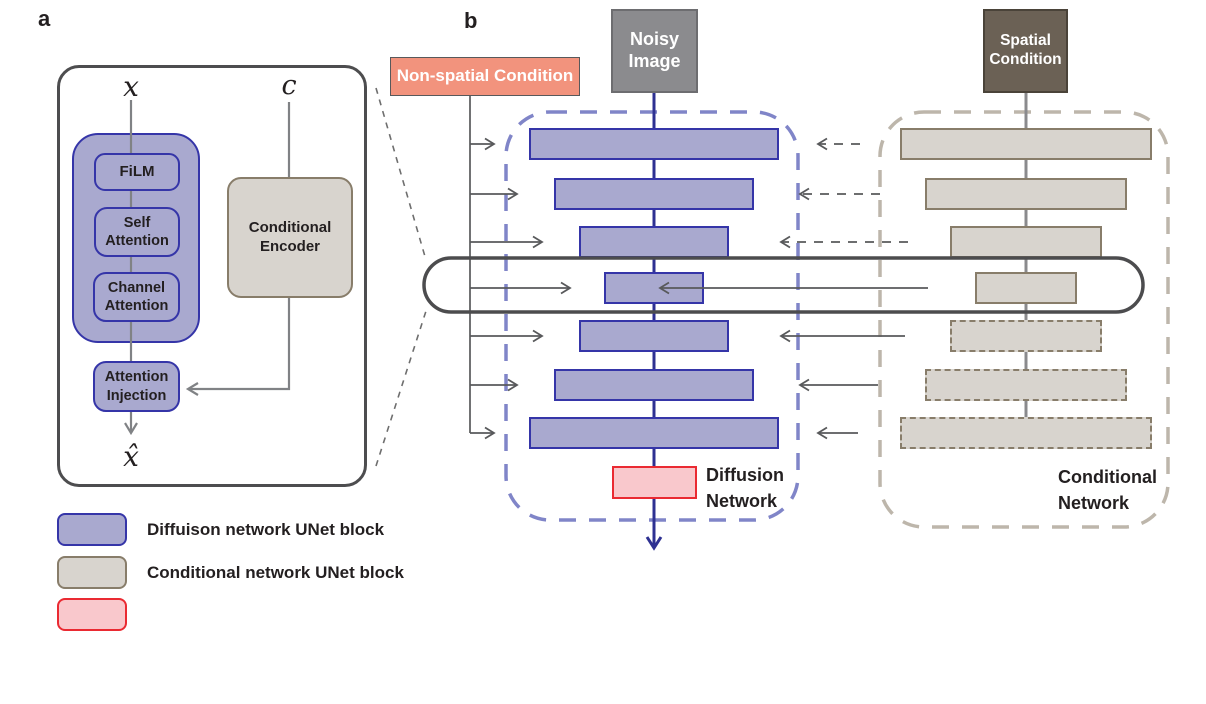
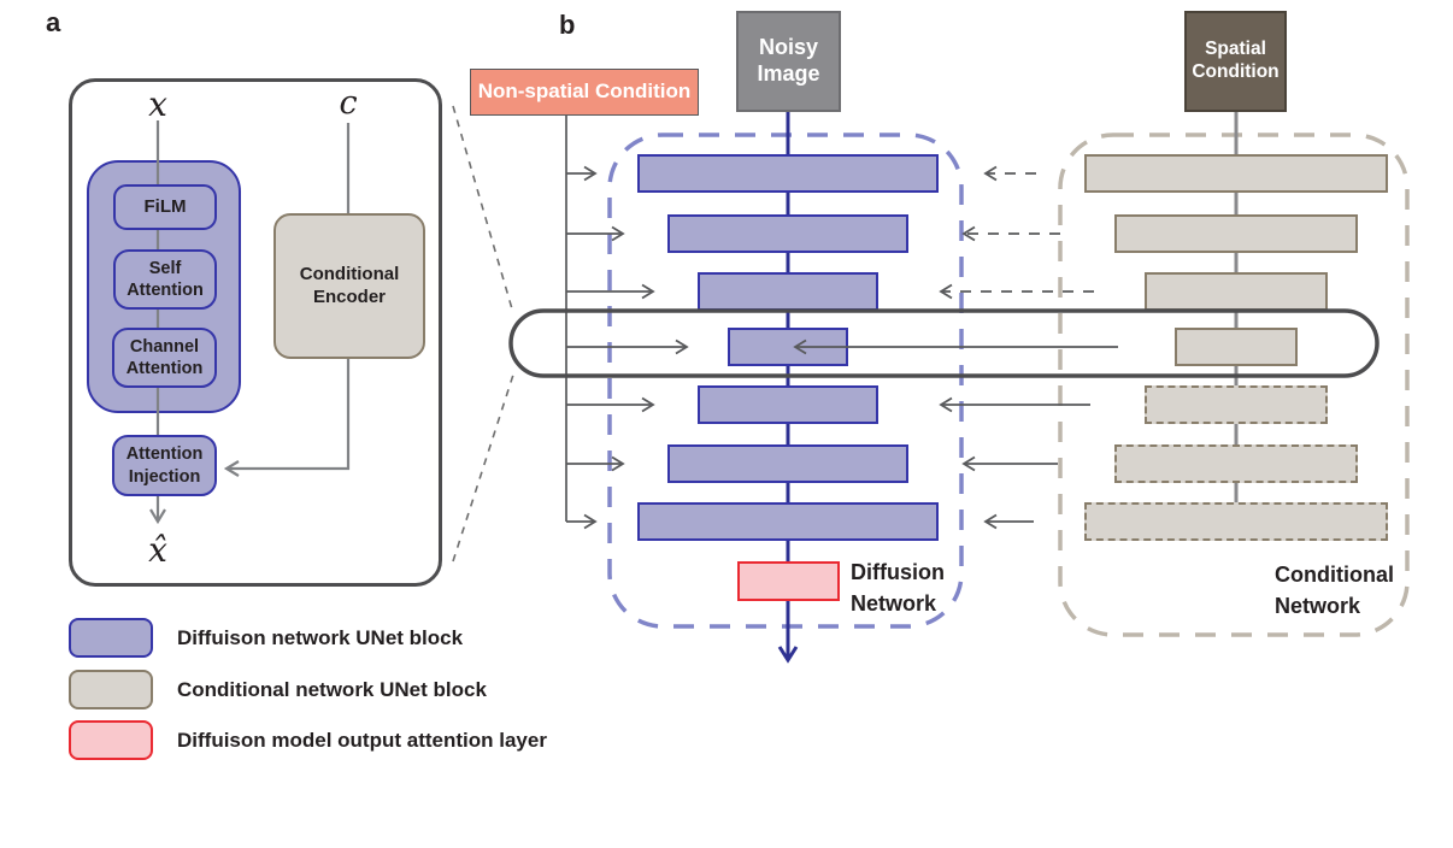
  a
  b
  x
  c
  FiLM
  Self Attention
  Channel Attention
  Attention Injection
  x̂
  Conditional Encoder
  Diffuison network UNet block
  Conditional network UNet block
+ Diffuison model output attention layer
  Non-spatial Condition
  Noisy Image
  Spatial Condition
  Diffusion Network
  Conditional Network
